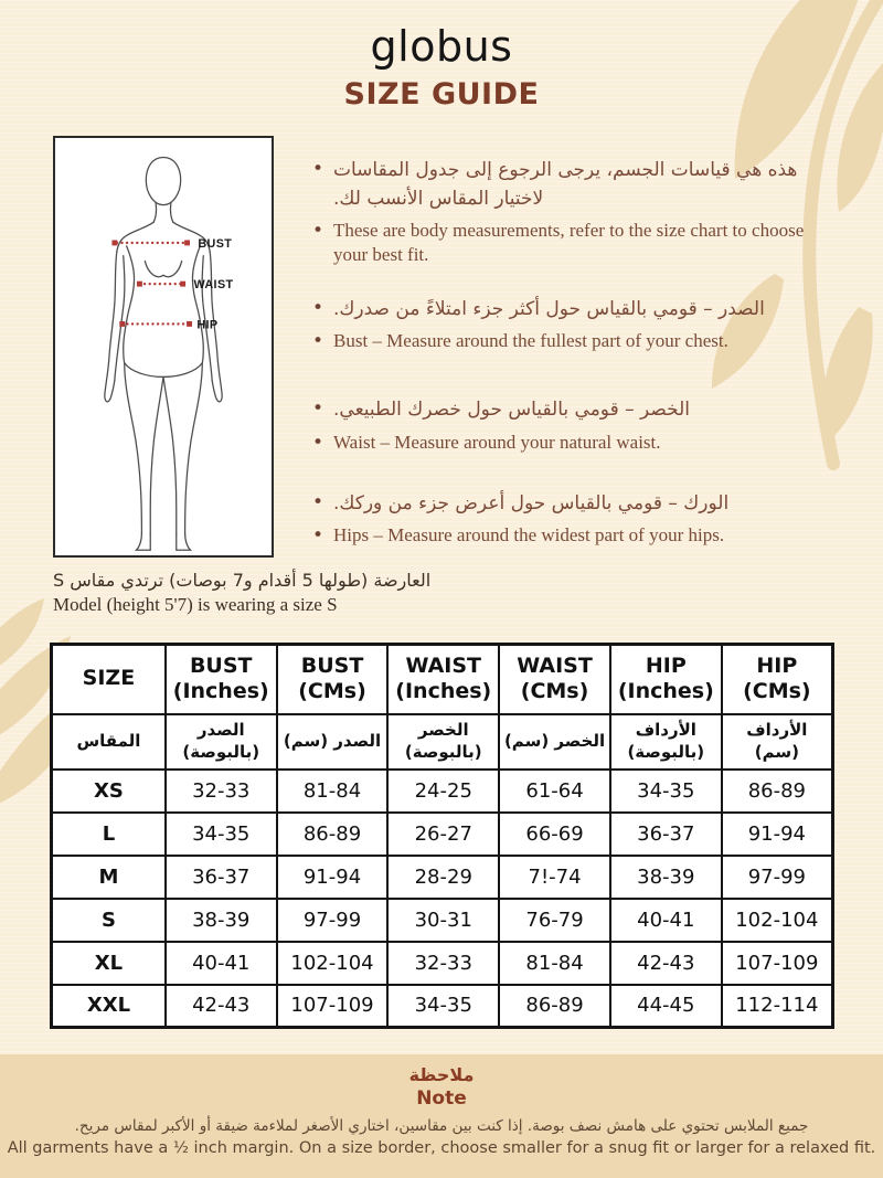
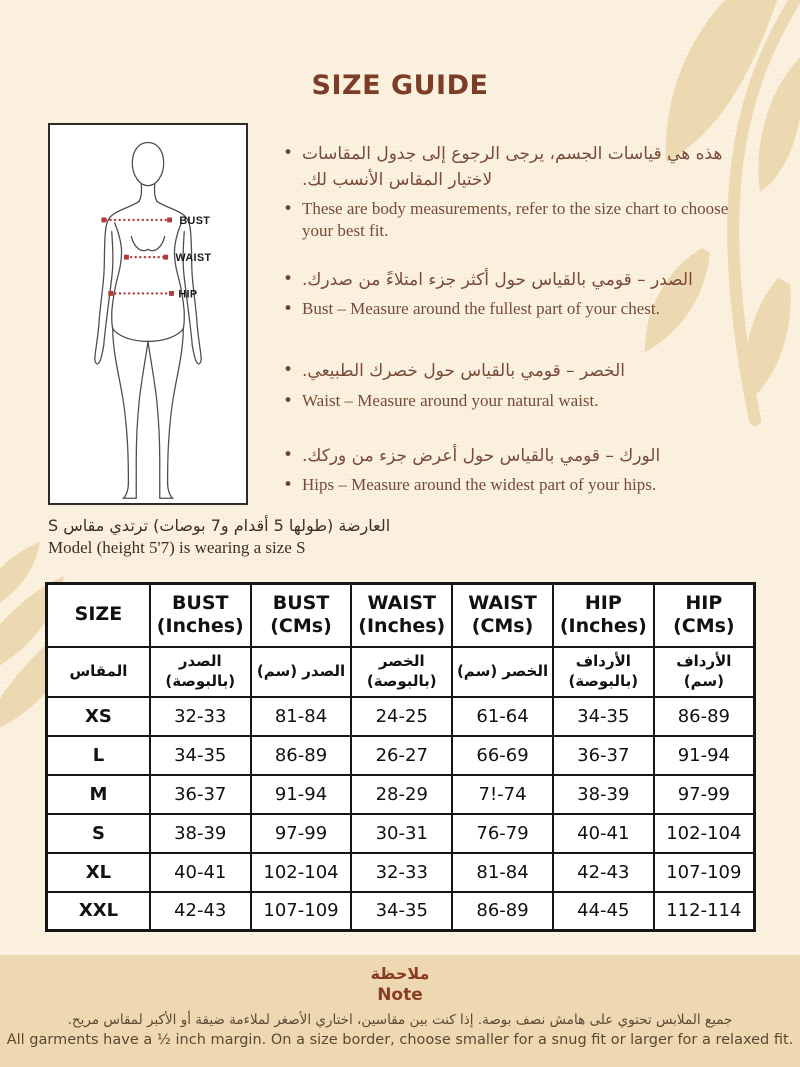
- globus
  SIZE GUIDE
  BUST
  WAIST
  HIP
  •
  هذه هي قياسات الجسم، يرجى الرجوع إلى جدول المقاسات لاختيار المقاس الأنسب لك.
  •
  These are body measurements, refer to the size chart to choose your best fit.
  •
  الصدر – قومي بالقياس حول أكثر جزء امتلاءً من صدرك.
  •
  Bust – Measure around the fullest part of your chest.
  •
  الخصر – قومي بالقياس حول خصرك الطبيعي.
  •
  Waist – Measure around your natural waist.
  •
  الورك – قومي بالقياس حول أعرض جزء من وركك.
  •
  Hips – Measure around the widest part of your hips.
  العارضة (طولها 5 أقدام و7 بوصات) ترتدي مقاس S
  Model (height 5'7) is wearing a size S
  SIZE	BUST (Inches)	BUST (CMs)	WAIST (Inches)	WAIST (CMs)	HIP (Inches)	HIP (CMs)
  المقاس	الصدر (بالبوصة)	الصدر (سم)	الخصر (بالبوصة)	الخصر (سم)	الأرداف (بالبوصة)	الأرداف (سم)
  XS	32-33	81-84	24-25	61-64	34-35	86-89
  L	34-35	86-89	26-27	66-69	36-37	91-94
  M	36-37	91-94	28-29	7!-74	38-39	97-99
  S	38-39	97-99	30-31	76-79	40-41	102-104
  XL	40-41	102-104	32-33	81-84	42-43	107-109
  XXL	42-43	107-109	34-35	86-89	44-45	112-114
  ملاحظة
  Note
  جميع الملابس تحتوي على هامش نصف بوصة. إذا كنت بين مقاسين، اختاري الأصغر لملاءمة ضيقة أو الأكبر لمقاس مريح.
  All garments have a ½ inch margin. On a size border, choose smaller for a snug fit or larger for a relaxed fit.
